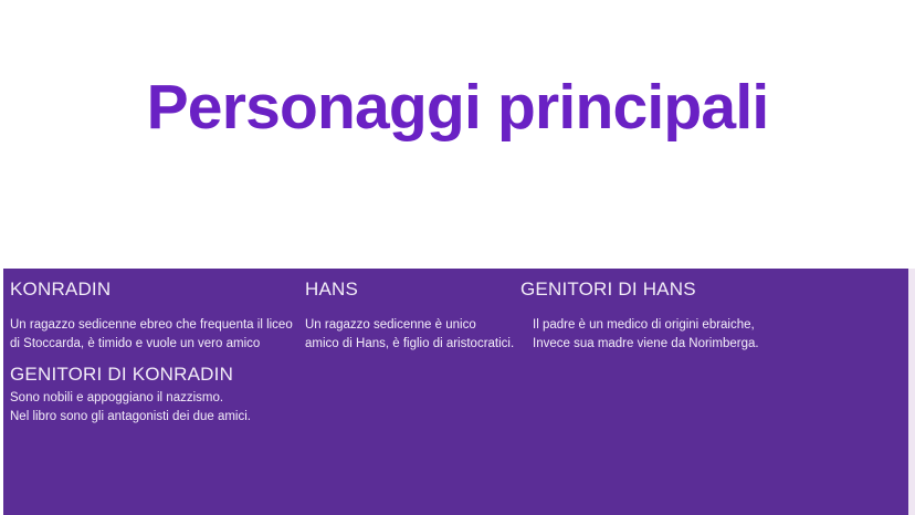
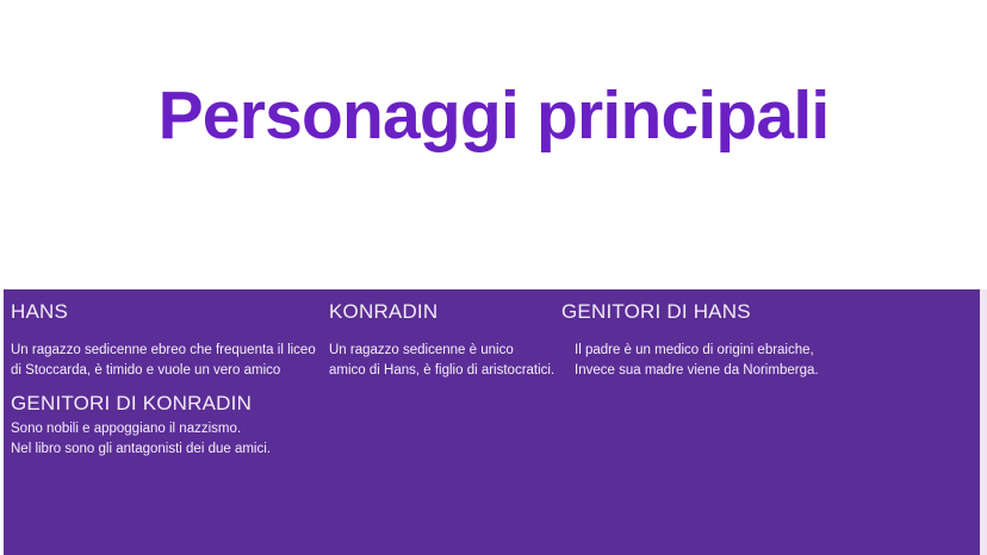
  Personaggi principali
- KONRADIN
+ HANS
  Un ragazzo sedicenne ebreo che frequenta il liceo
  di Stoccarda, è timido e vuole un vero amico
- HANS
+ KONRADIN
  Un ragazzo sedicenne è unico
  amico di Hans, è figlio di aristocratici.
  GENITORI DI HANS
  Il padre è un medico di origini ebraiche,
  Invece sua madre viene da Norimberga.
  GENITORI DI KONRADIN
  Sono nobili e appoggiano il nazzismo.
  Nel libro sono gli antagonisti dei due amici.
